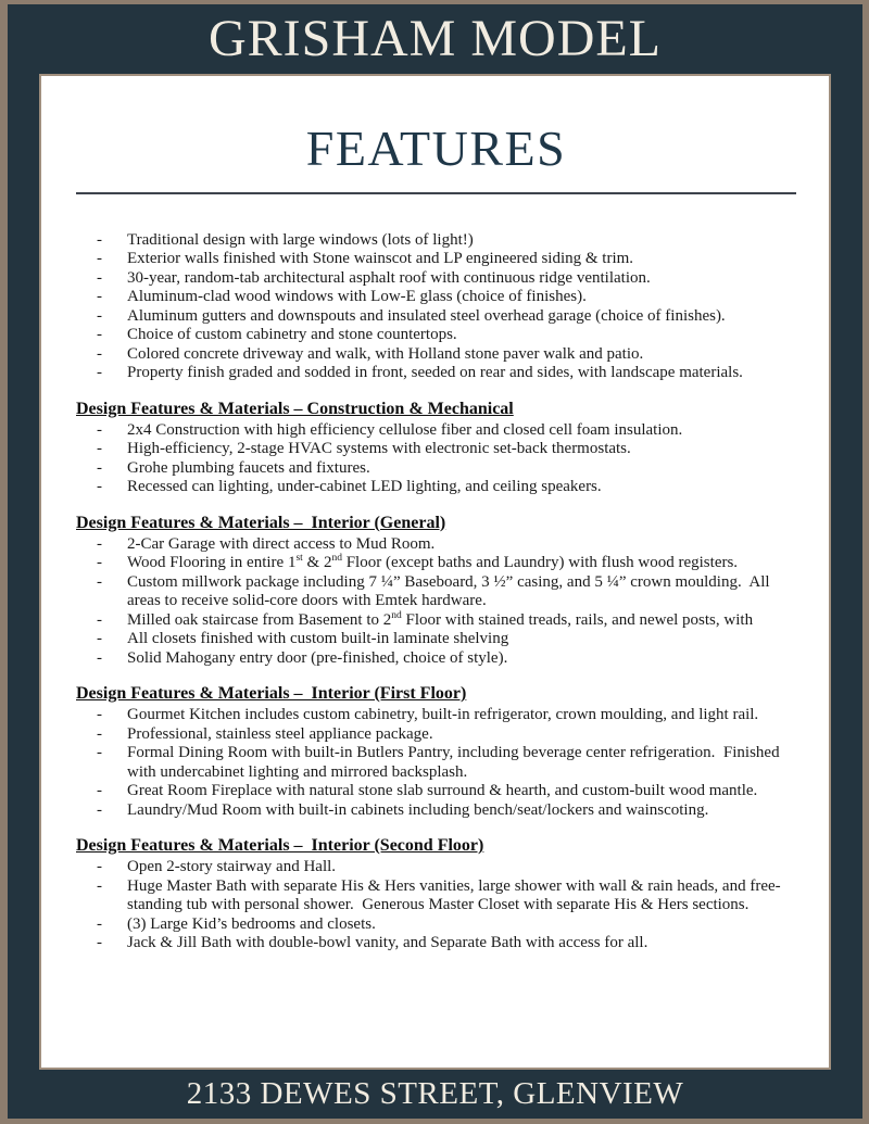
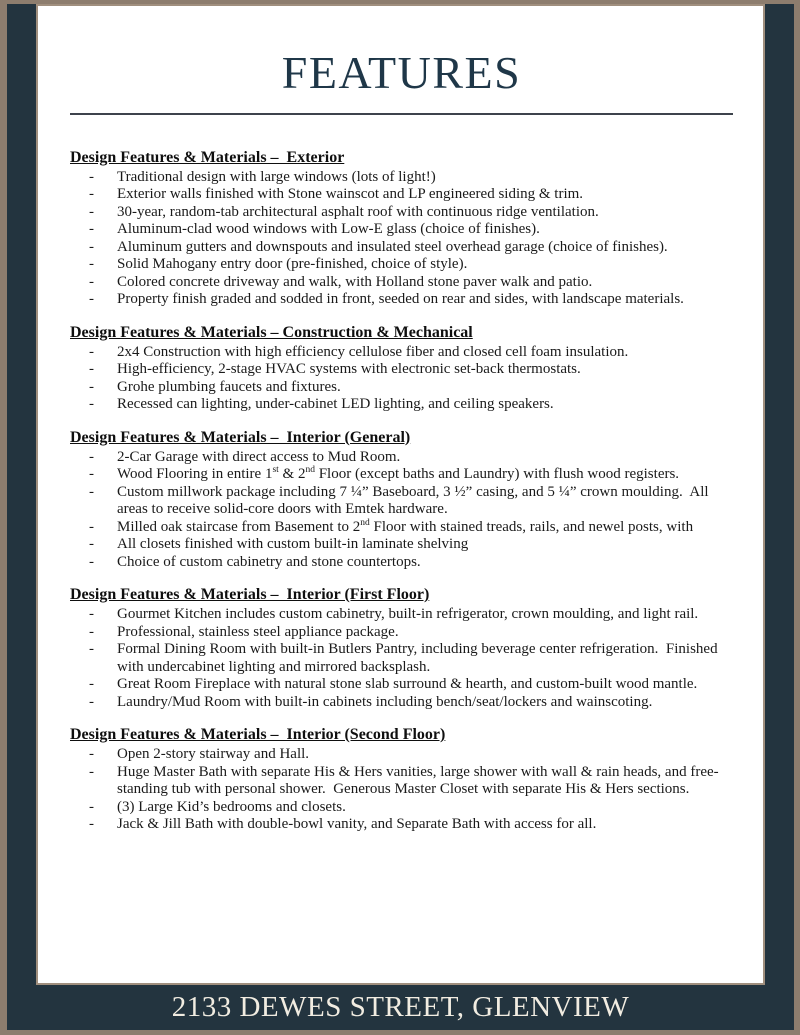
- GRISHAM MODEL
  FEATURES
+ Design Features & Materials – Exterior
  -
  Traditional design with large windows (lots of light!)
  -
  Exterior walls finished with Stone wainscot and LP engineered siding & trim.
  -
  30-year, random-tab architectural asphalt roof with continuous ridge ventilation.
  -
  Aluminum-clad wood windows with Low-E glass (choice of finishes).
  -
  Aluminum gutters and downspouts and insulated steel overhead garage (choice of finishes).
  -
- Choice of custom cabinetry and stone countertops.
+ Solid Mahogany entry door (pre-finished, choice of style).
  -
  Colored concrete driveway and walk, with Holland stone paver walk and patio.
  -
  Property finish graded and sodded in front, seeded on rear and sides, with landscape materials.
  Design Features & Materials – Construction & Mechanical
  -
  2x4 Construction with high efficiency cellulose fiber and closed cell foam insulation.
  -
  High-efficiency, 2-stage HVAC systems with electronic set-back thermostats.
  -
  Grohe plumbing faucets and fixtures.
  -
  Recessed can lighting, under-cabinet LED lighting, and ceiling speakers.
  Design Features & Materials – Interior (General)
  -
  2-Car Garage with direct access to Mud Room.
  -
  Wood Flooring in entire 1st & 2nd Floor (except baths and Laundry) with flush wood registers.
  -
  Custom millwork package including 7 ¼” Baseboard, 3 ½” casing, and 5 ¼” crown moulding. All areas to receive solid-core doors with Emtek hardware.
  -
  Milled oak staircase from Basement to 2nd Floor with stained treads, rails, and newel posts, with
  -
  All closets finished with custom built-in laminate shelving
  -
- Solid Mahogany entry door (pre-finished, choice of style).
+ Choice of custom cabinetry and stone countertops.
  Design Features & Materials – Interior (First Floor)
  -
  Gourmet Kitchen includes custom cabinetry, built-in refrigerator, crown moulding, and light rail.
  -
  Professional, stainless steel appliance package.
  -
  Formal Dining Room with built-in Butlers Pantry, including beverage center refrigeration. Finished with undercabinet lighting and mirrored backsplash.
  -
  Great Room Fireplace with natural stone slab surround & hearth, and custom-built wood mantle.
  -
  Laundry/Mud Room with built-in cabinets including bench/seat/lockers and wainscoting.
  Design Features & Materials – Interior (Second Floor)
  -
  Open 2-story stairway and Hall.
  -
  Huge Master Bath with separate His & Hers vanities, large shower with wall & rain heads, and free-standing tub with personal shower. Generous Master Closet with separate His & Hers sections.
  -
  (3) Large Kid’s bedrooms and closets.
  -
  Jack & Jill Bath with double-bowl vanity, and Separate Bath with access for all.
  2133 DEWES STREET, GLENVIEW
